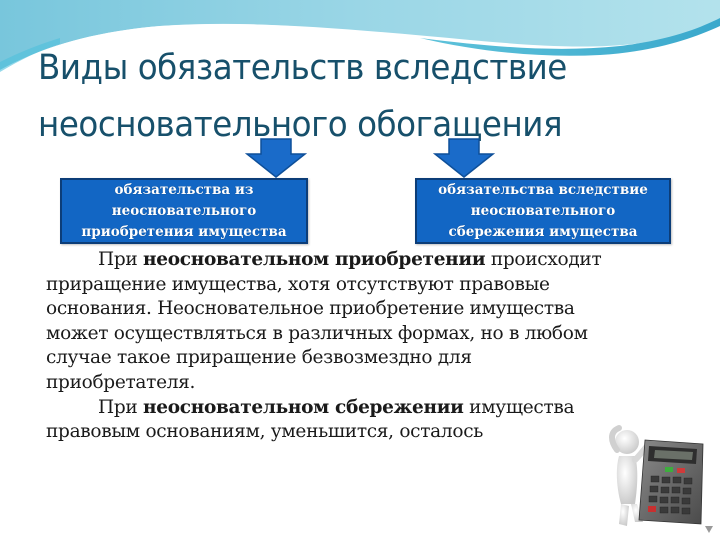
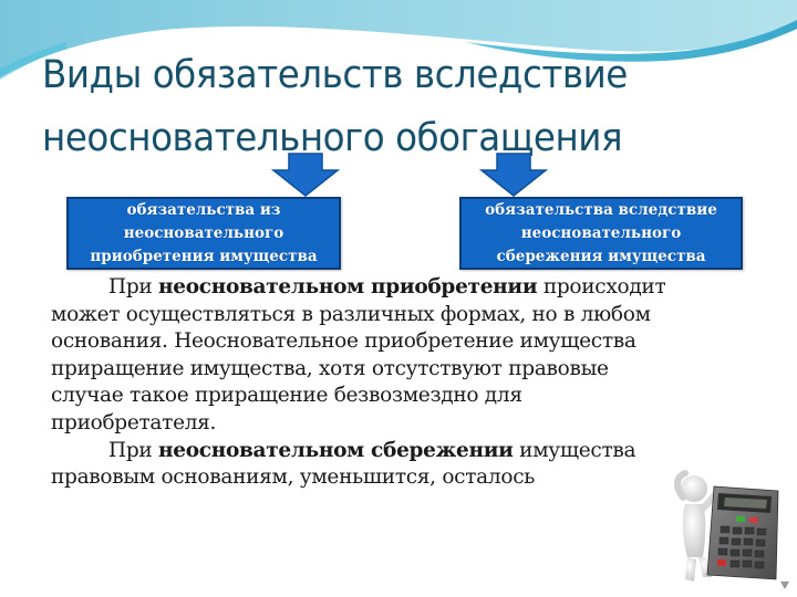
  Виды обязательств вследствие
  неосновательного обогащения
  обязательства из
  неосновательного
  приобретения имущества
  обязательства вследствие
  неосновательного
  сбережения имущества
  При неосновательном приобретении происходит
- приращение имущества, хотя отсутствуют правовые
+ может осуществляться в различных формах, но в любом
  основания. Неосновательное приобретение имущества
- может осуществляться в различных формах, но в любом
+ приращение имущества, хотя отсутствуют правовые
  случае такое приращение безвозмездно для
  приобретателя.
  При неосновательном сбережении имущества
  правовым основаниям, уменьшится, осталось
